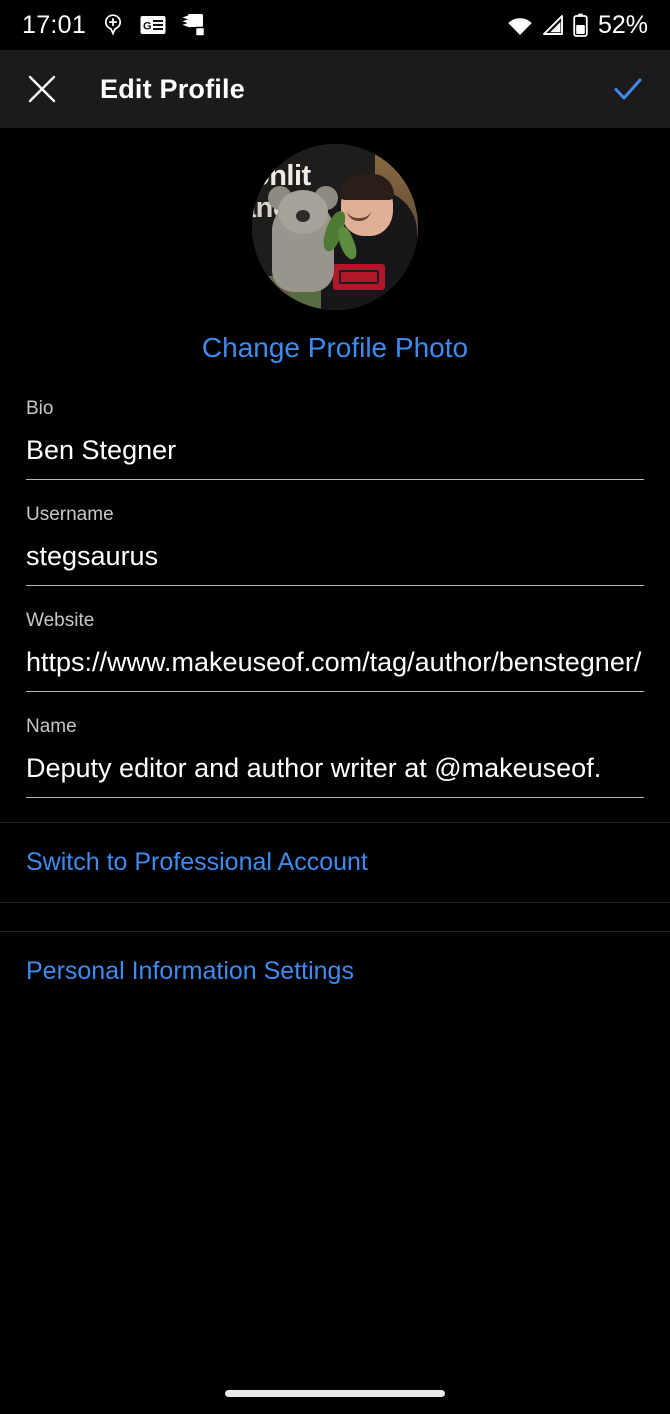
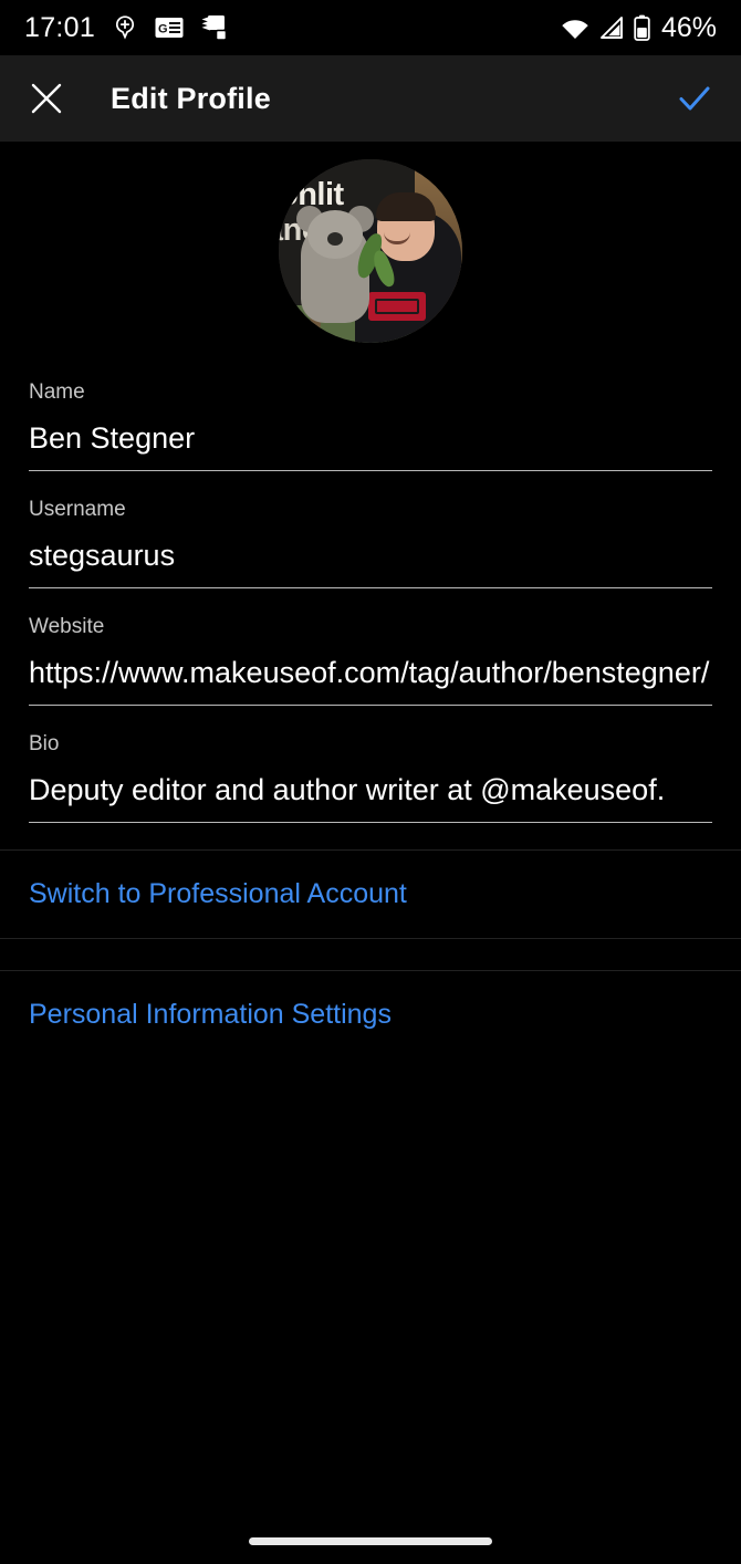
  17:01
  G
- 52%
+ 46%
  Edit Profile
  onlit
- Change Profile Photo
- Bio
+ Name
  Ben Stegner
  Username
  stegsaurus
  Website
  https://www.makeuseof.com/tag/author/benstegner/
- Name
+ Bio
  Deputy editor and author writer at @makeuseof.
  Switch to Professional Account
  Personal Information Settings
